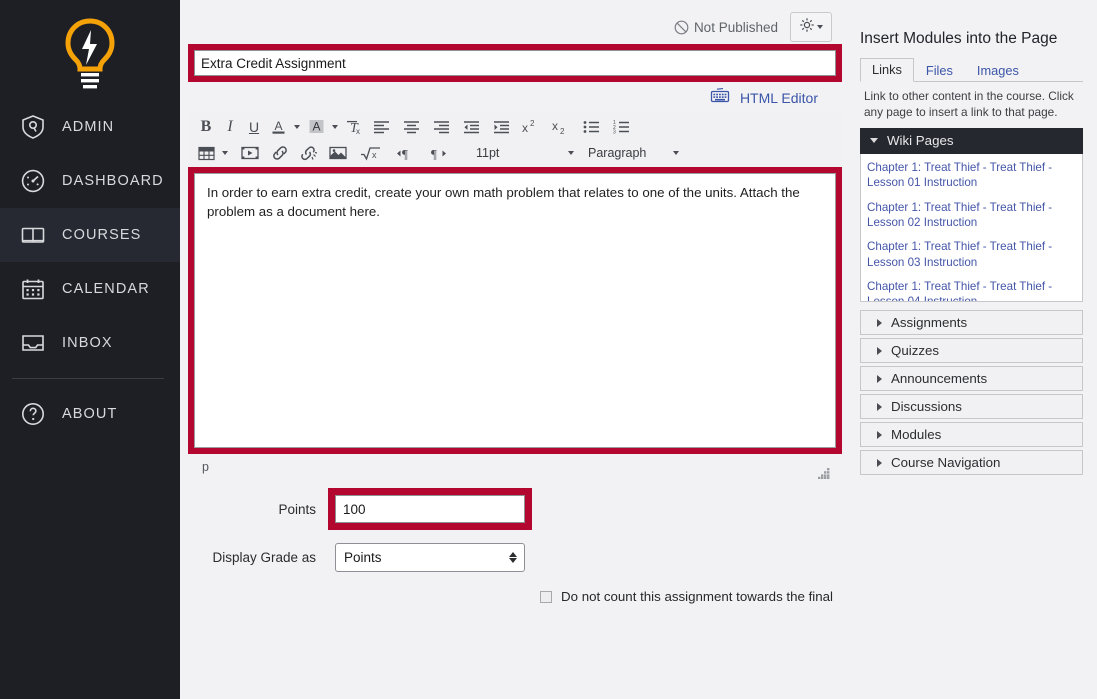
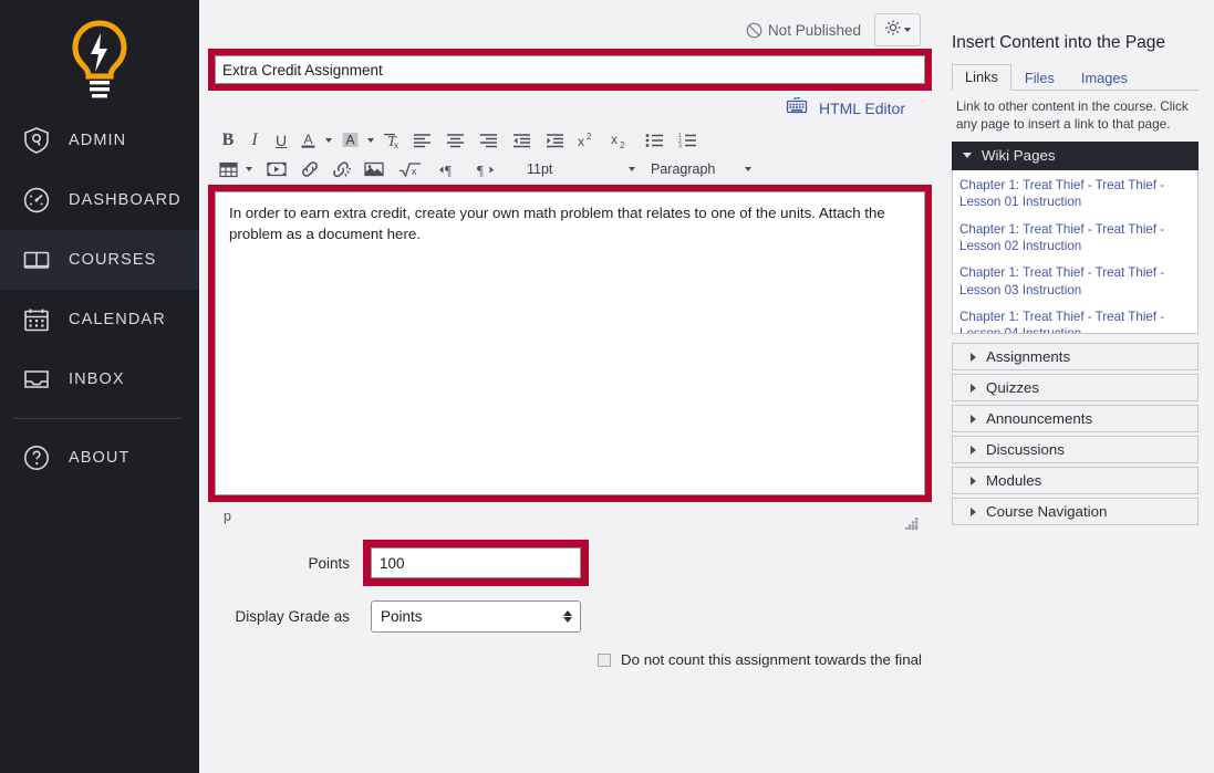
  ADMIN
  DASHBOARD
  COURSES
  CALENDAR
  INBOX
  ABOUT
  Not Published
  Extra Credit Assignment
  HTML Editor
  B
  I
  U
  A
  A
  T
  x
  x
  2
  x
  2
  x
  ¶
  ¶
  11pt
  Paragraph
  In order to earn extra credit, create your own math problem that relates to one of the units. Attach the problem as a document here.
  p
  Points
  100
  Display Grade as
  Points
  Do not count this assignment towards the final
- Insert Modules into the Page
+ Insert Content into the Page
  Links
  Files
  Images
  Link to other content in the course. Click any page to insert a link to that page.
  Wiki Pages
  Chapter 1: Treat Thief - Treat Thief - Lesson 01 Instruction
  Chapter 1: Treat Thief - Treat Thief - Lesson 02 Instruction
  Chapter 1: Treat Thief - Treat Thief - Lesson 03 Instruction
  Assignments
  Quizzes
  Announcements
  Discussions
  Modules
  Course Navigation
